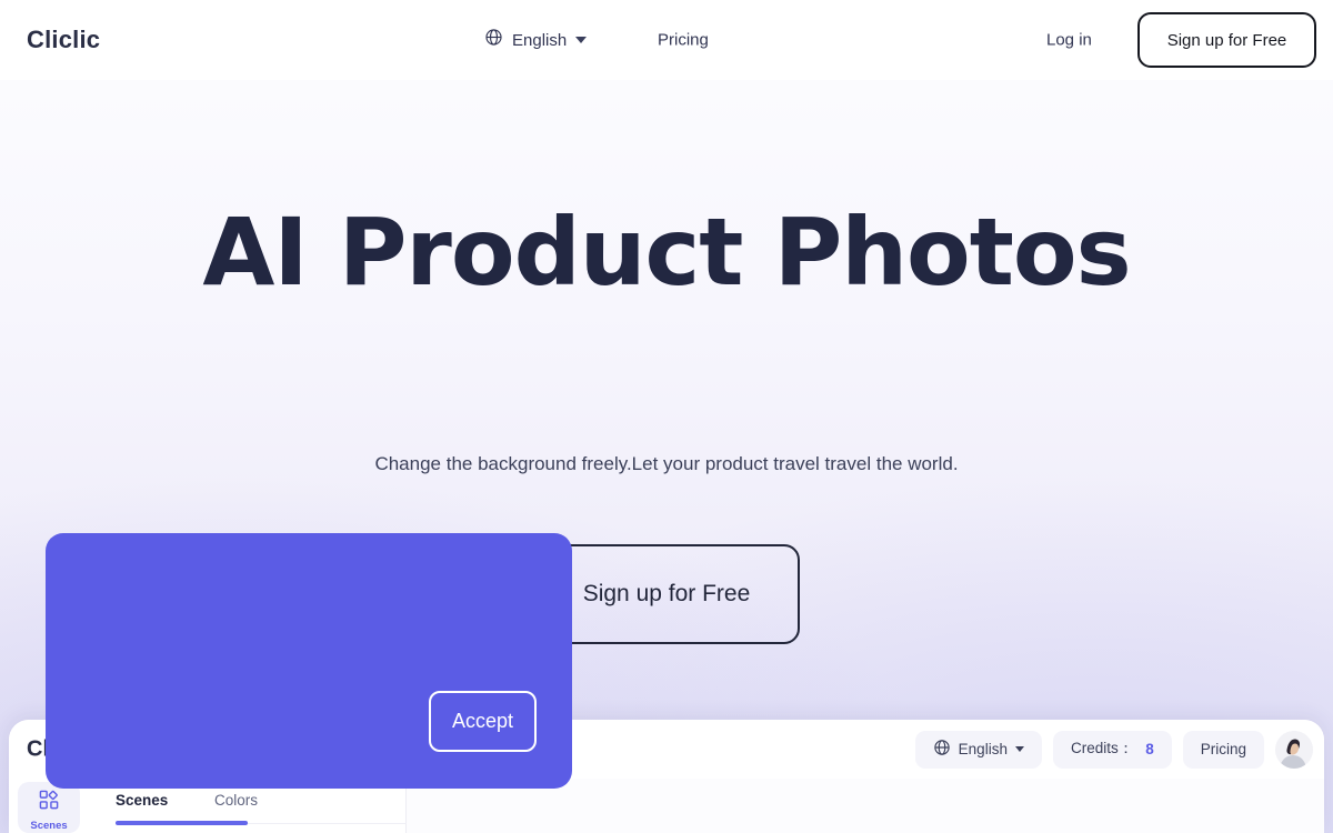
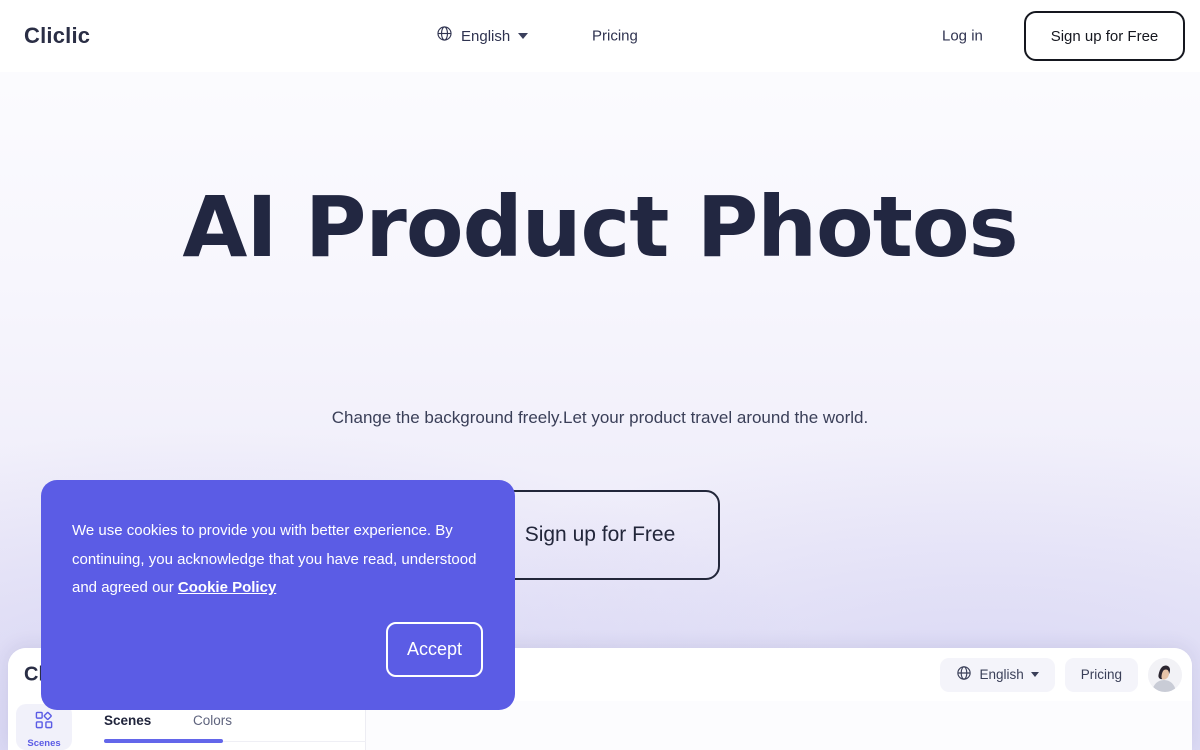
  Cliclic
  English
  Pricing
  Log in
  Sign up for Free
  AI Product Photos
- Change the background freely.Let your product travel travel the world.
+ Change the background freely.Let your product travel around the world.
  Sign up for Free
  English
- Credits：
- 8
  Pricing
  Scenes
  Scenes
  Colors
+ We use cookies to provide you with better experience. By continuing, you acknowledge that you have read, understood and agreed our Cookie Policy
  Accept
